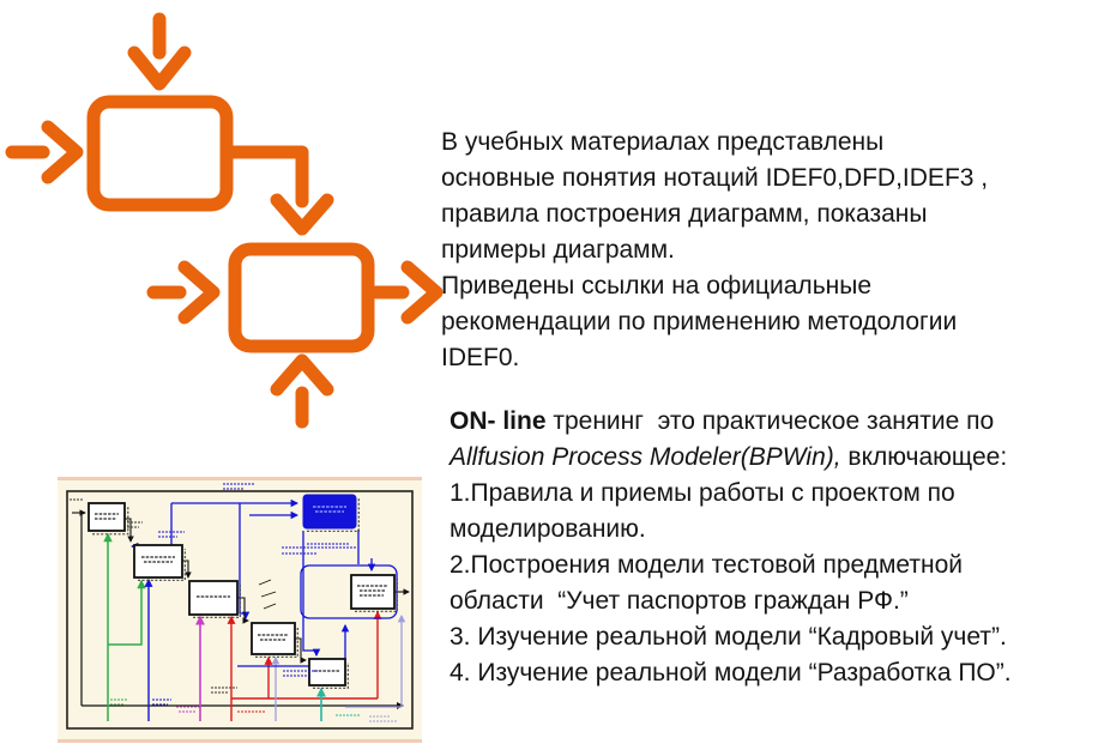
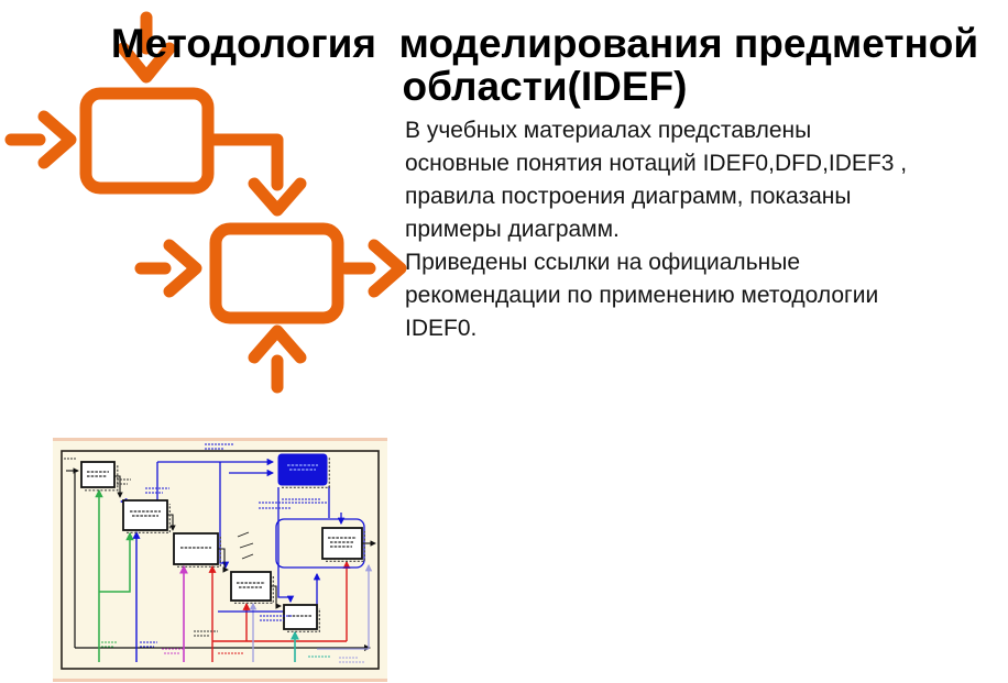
+ Методология моделирования предметной
+ области(IDEF)
  В учебных материалах представлены
  основные понятия нотаций IDEF0,DFD,IDEF3 ,
  правила построения диаграмм, показаны
  примеры диаграмм.
  Приведены ссылки на официальные
  рекомендации по применению методологии
  IDEF0.
- ON- line тренинг это практическое занятие по
- Allfusion Process Modeler(BPWin), включающее:
- 1.Правила и приемы работы с проектом по
- моделированию.
- 2.Построения модели тестовой предметной
- области “Учет паспортов граждан РФ.”
- 3. Изучение реальной модели “Кадровый учет”.
- 4. Изучение реальной модели “Разработка ПО”.
